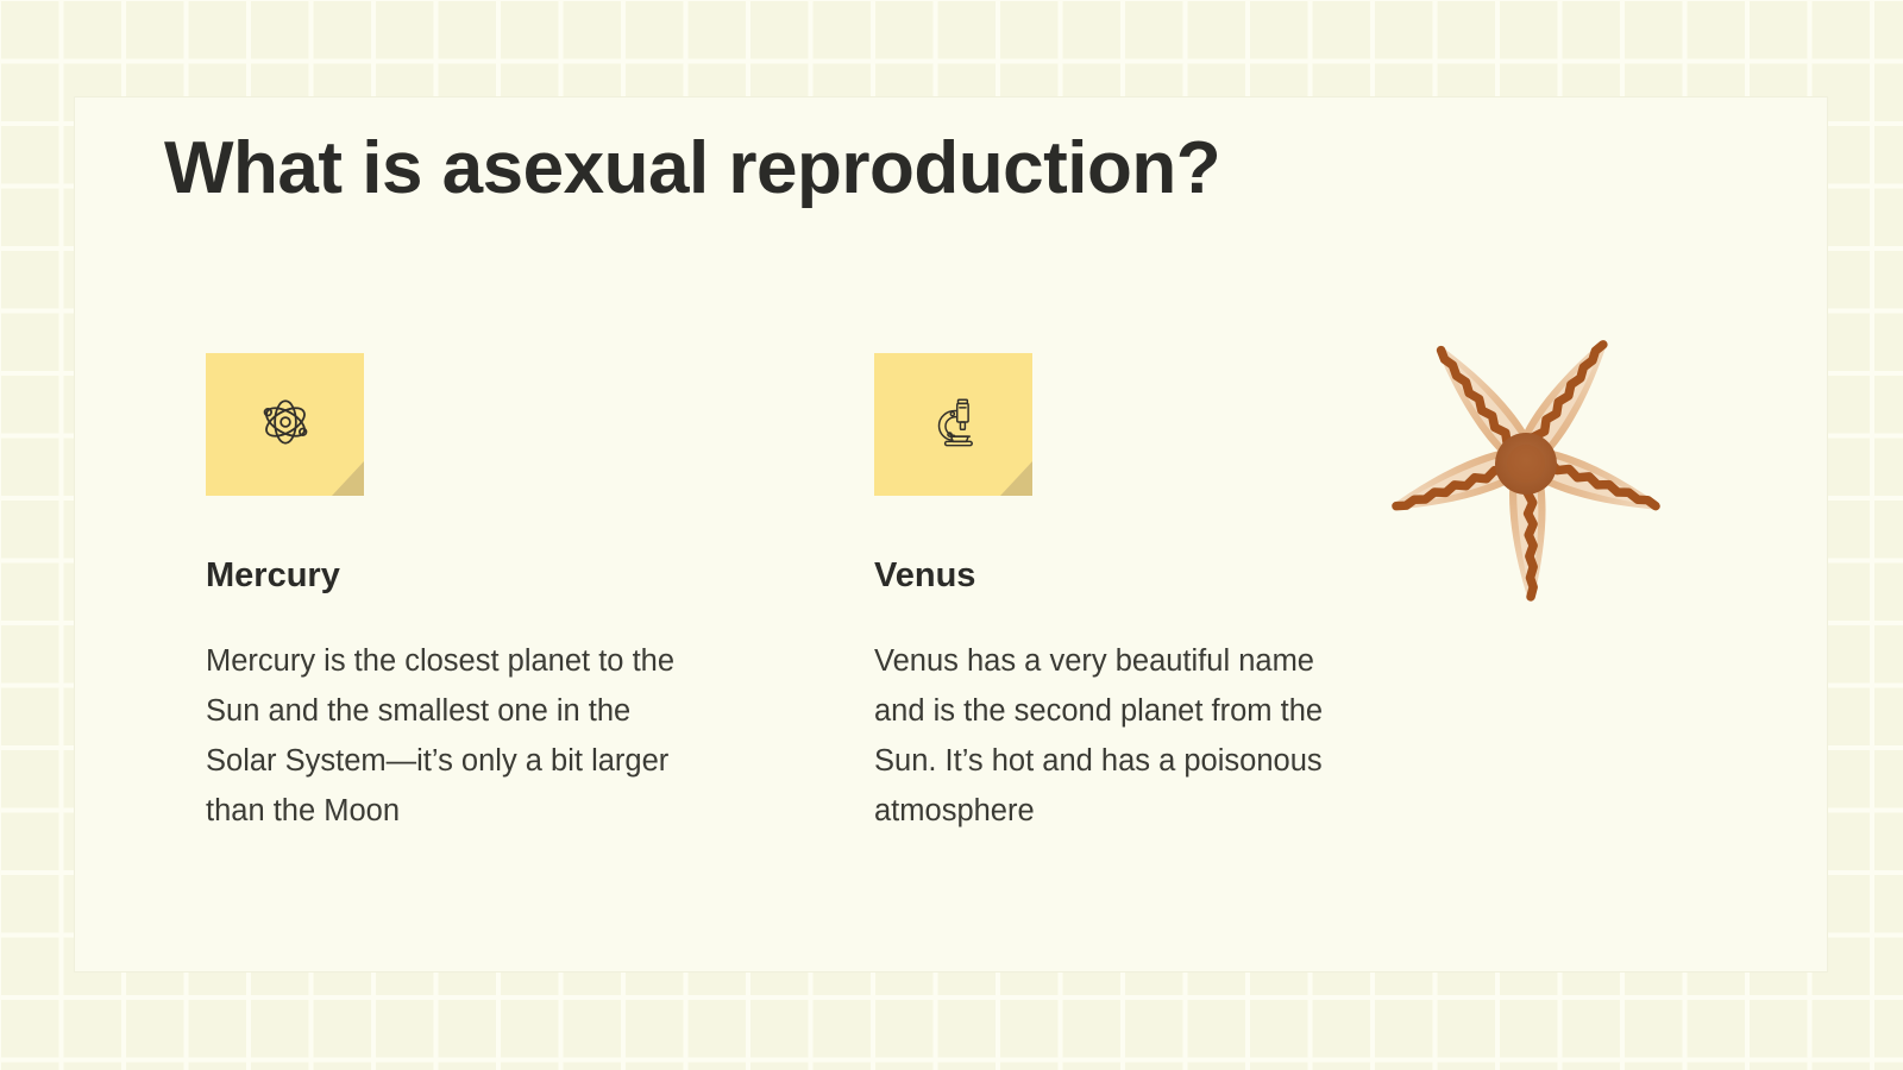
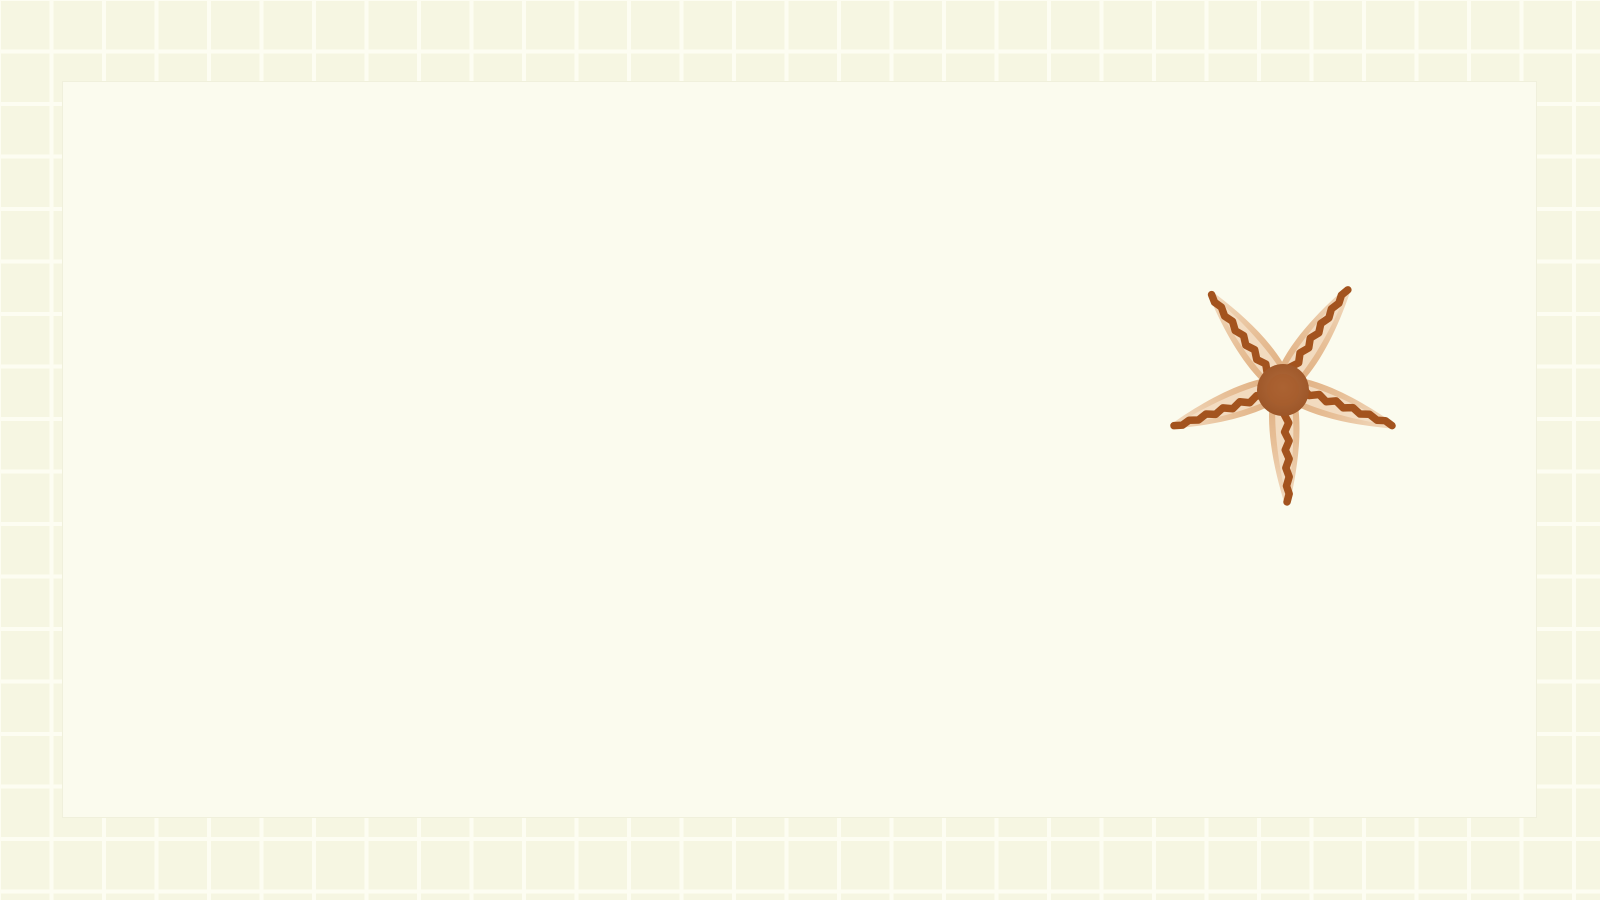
- What is asexual reproduction?
- Mercury
- Mercury is the closest planet to the Sun and the smallest one in the Solar System—it’s only a bit larger than the Moon
- Venus
- Venus has a very beautiful name and is the second planet from the Sun. It’s hot and has a poisonous atmosphere
